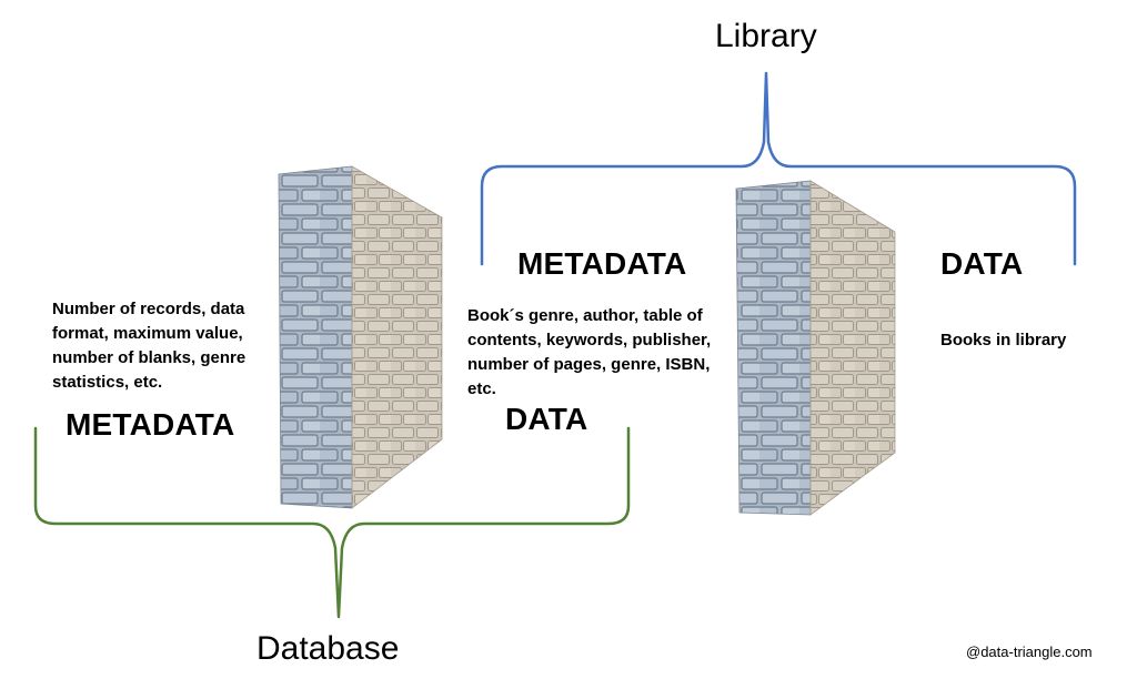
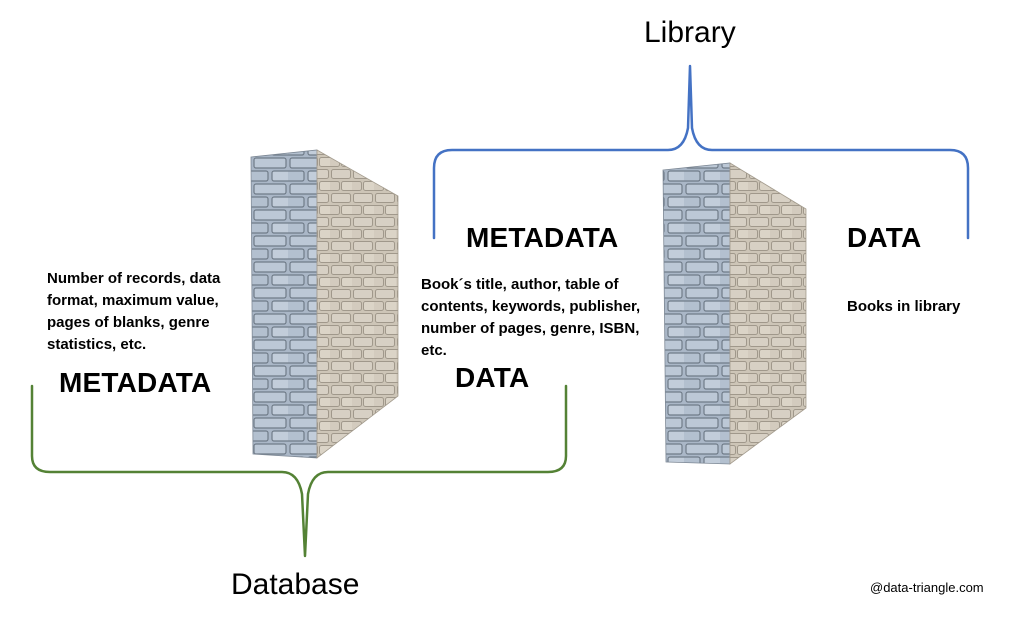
  Library
  METADATA
- Book´s genre, author, table of contents, keywords, publisher, number of pages, genre, ISBN, etc.
+ Book´s title, author, table of contents, keywords, publisher, number of pages, genre, ISBN, etc.
  DATA
  Books in library
- Number of records, data format, maximum value, number of blanks, genre statistics, etc.
+ Number of records, data format, maximum value, pages of blanks, genre statistics, etc.
  METADATA
  DATA
  Database
  @data-triangle.com
